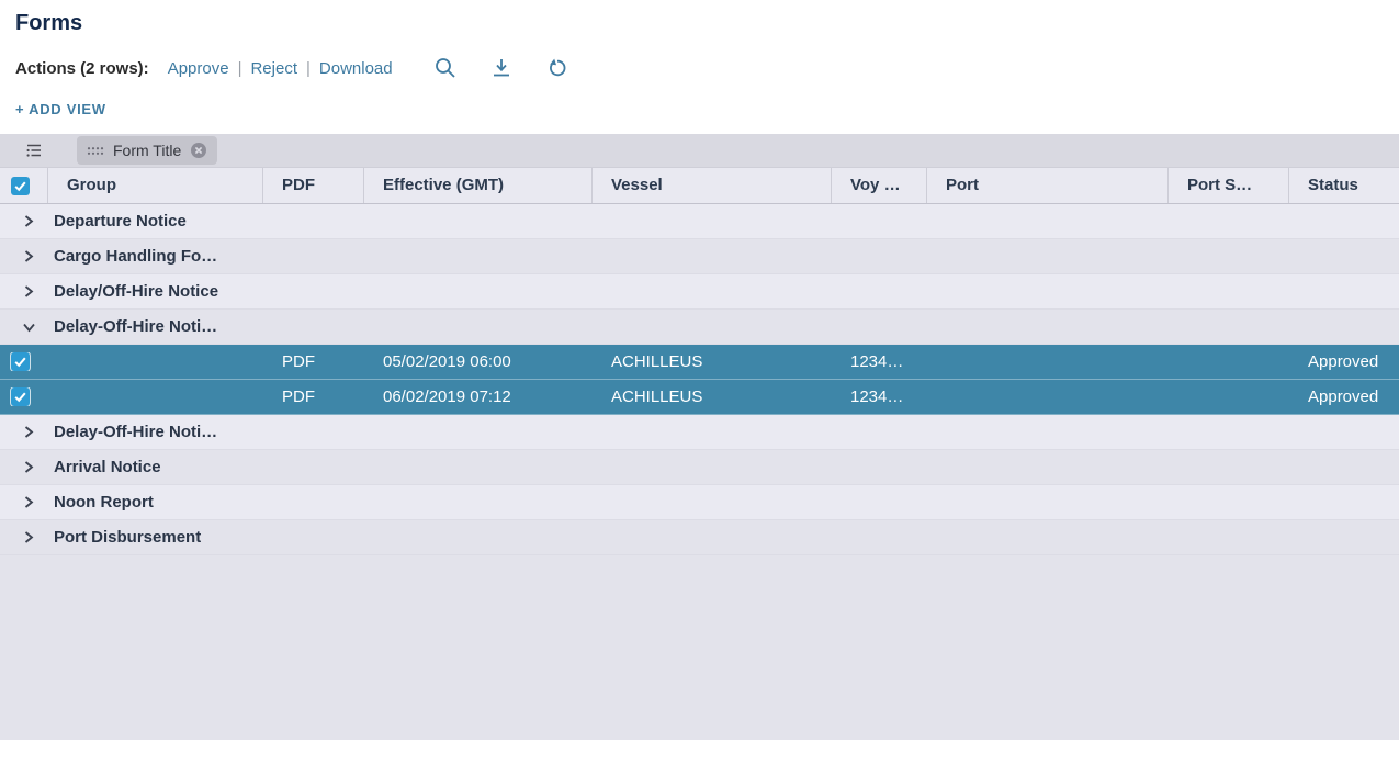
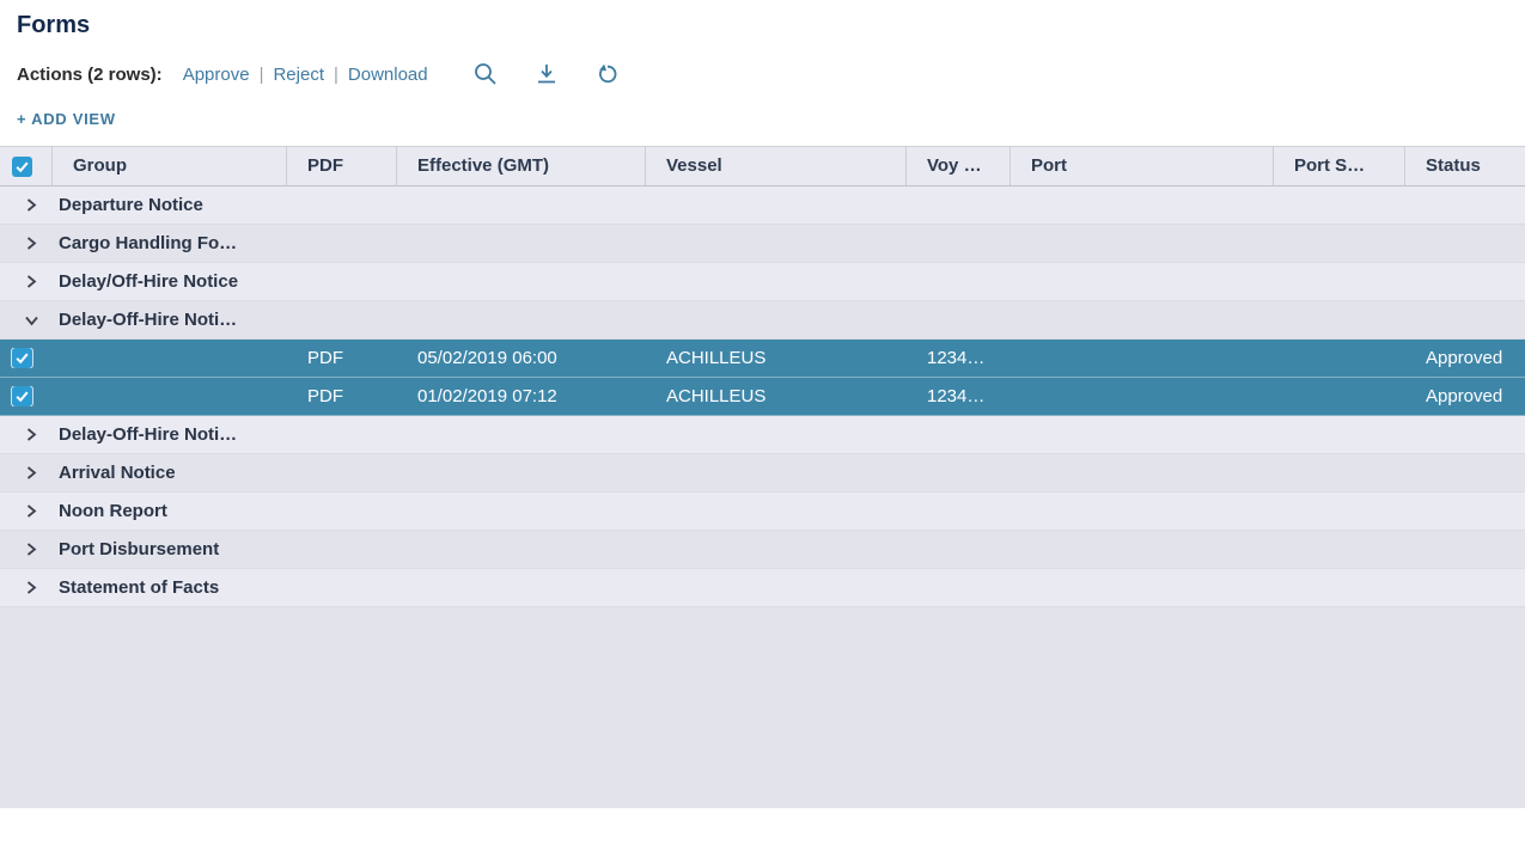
  Forms
  Actions (2 rows):
  Approve
  |
  Reject
  |
  Download
  + ADD VIEW
- Form Title
  Group
  PDF
  Effective (GMT)
  Vessel
  Voy …
  Port
  Port S…
  Status
  Departure Notice
  Cargo Handling Fo…
  Delay/Off-Hire Notice
  Delay-Off-Hire Noti…
  PDF
  05/02/2019 06:00
  ACHILLEUS
  1234…
  Approved
  PDF
- 06/02/2019 07:12
+ 01/02/2019 07:12
  ACHILLEUS
  1234…
  Approved
  Delay-Off-Hire Noti…
  Arrival Notice
  Noon Report
  Port Disbursement
+ Statement of Facts
